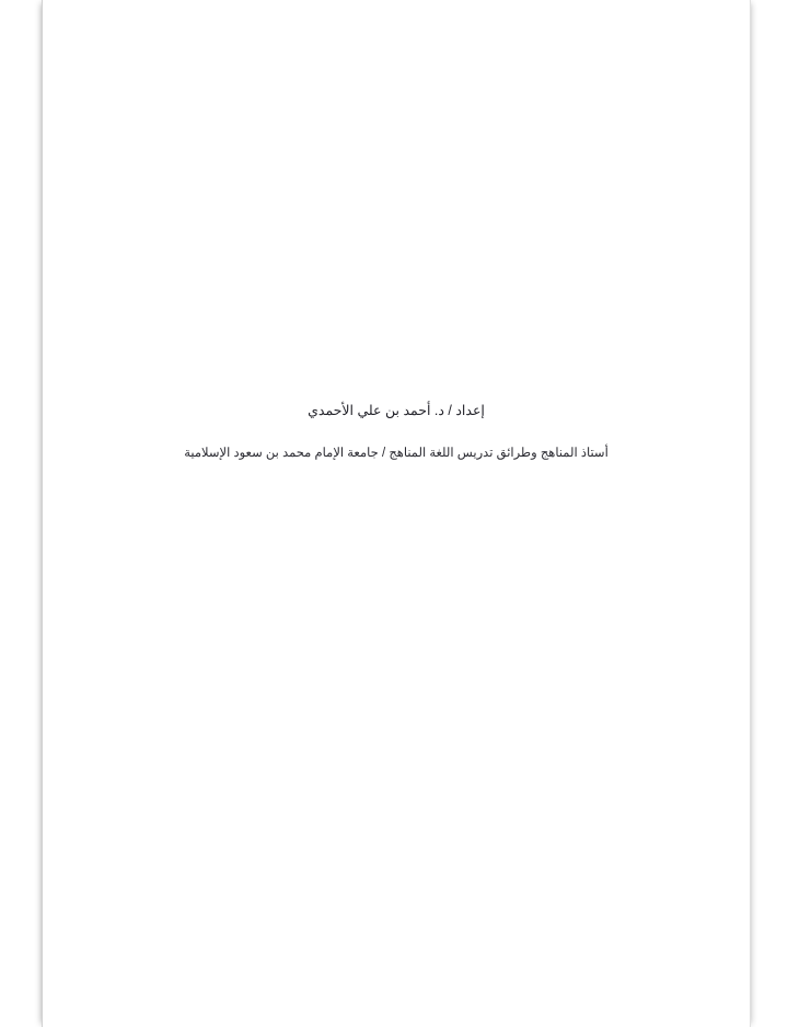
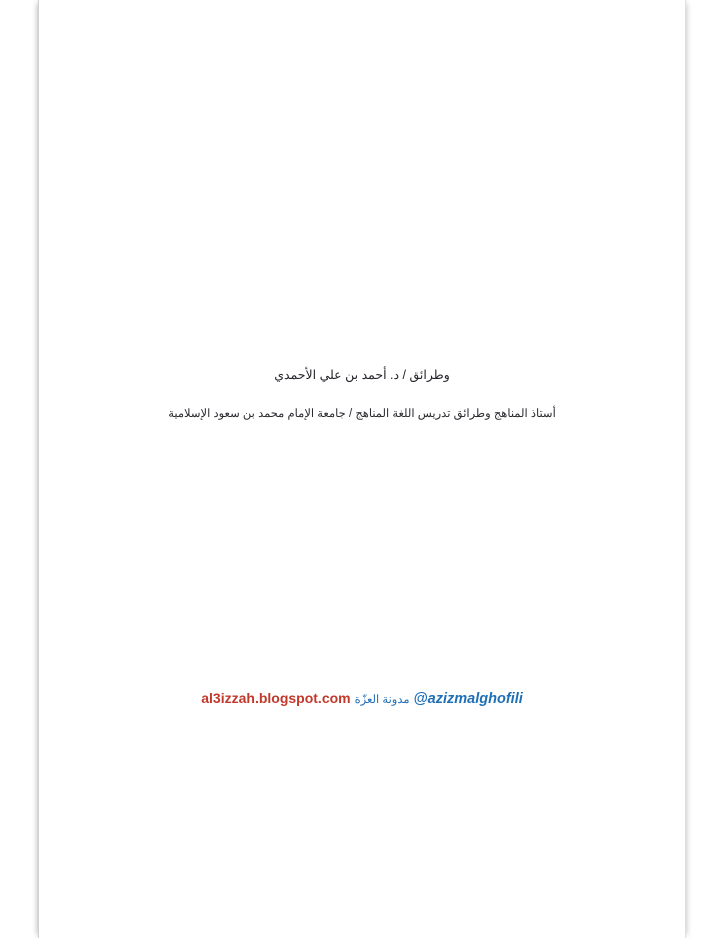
- إعداد / د. أحمد بن علي الأحمدي
+ وطرائق / د. أحمد بن علي الأحمدي
  أستاذ المناهج وطرائق تدريس اللغة المناهج / جامعة الإمام محمد بن سعود الإسلامية
+ @azizmalghofili
+ مدونة العزّة
+ al3izzah.blogspot.com
